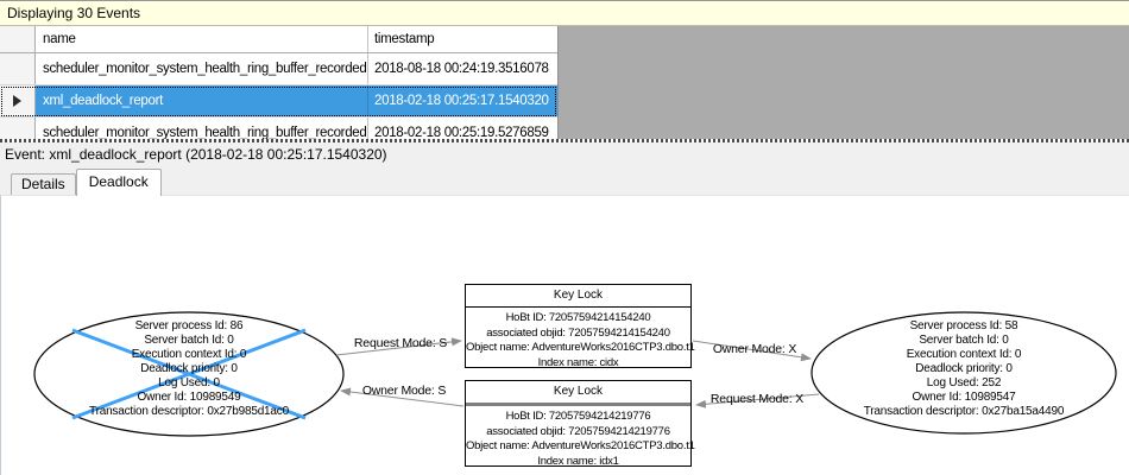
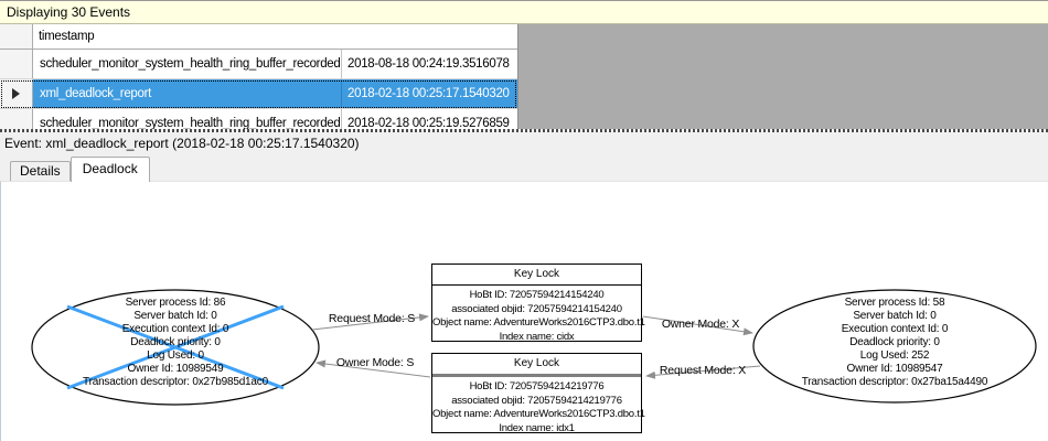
  Displaying 30 Events
- name
  timestamp
  scheduler_monitor_system_health_ring_buffer_recorded
  2018-08-18 00:24:19.3516078
  xml_deadlock_report
  2018-02-18 00:25:17.1540320
  scheduler_monitor_system_health_ring_buffer_recorded
  2018-02-18 00:25:19.5276859
  Event: xml_deadlock_report (2018-02-18 00:25:17.1540320)
  Details
  Deadlock
  Server process Id: 86
  Server batch Id: 0
  Execution context Id: 0
  Deadlock priority: 0
  Log Used: 0
  Owner Id: 10989549
  Transaction descriptor: 0x27b985d1ac0
  Server process Id: 58
  Server batch Id: 0
  Execution context Id: 0
  Deadlock priority: 0
  Log Used: 252
  Owner Id: 10989547
  Transaction descriptor: 0x27ba15a4490
  Key Lock
  HoBt ID: 72057594214154240
  associated objid: 72057594214154240
  Object name: AdventureWorks2016CTP3.dbo.t1
  Index name: cidx
  Key Lock
  HoBt ID: 72057594214219776
  associated objid: 72057594214219776
  Object name: AdventureWorks2016CTP3.dbo.t1
  Index name: idx1
  Request Mode: S
  Owner Mode: S
  Owner Mode: X
  Request Mode: X
